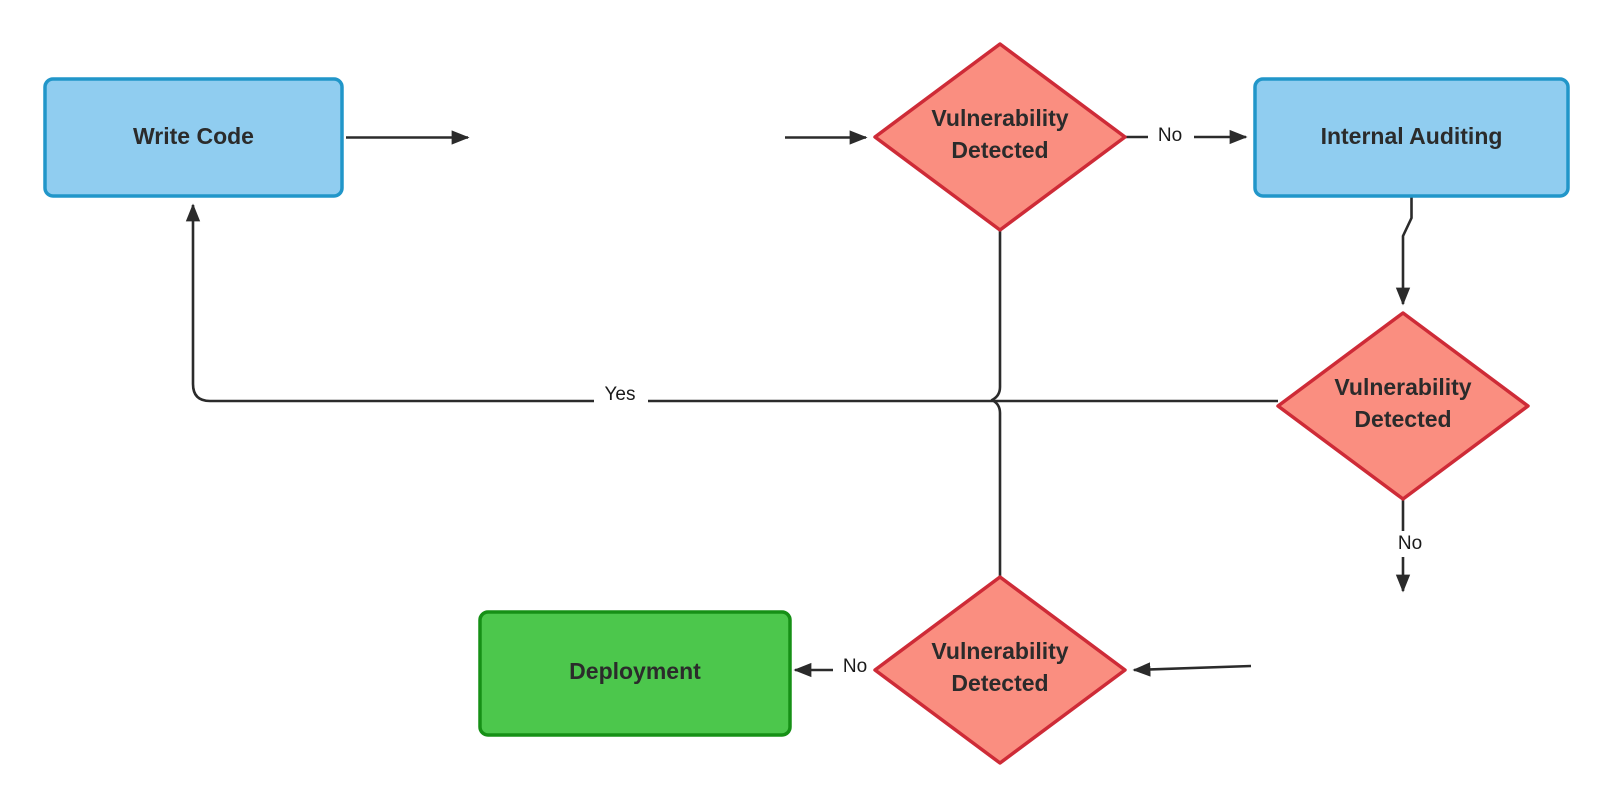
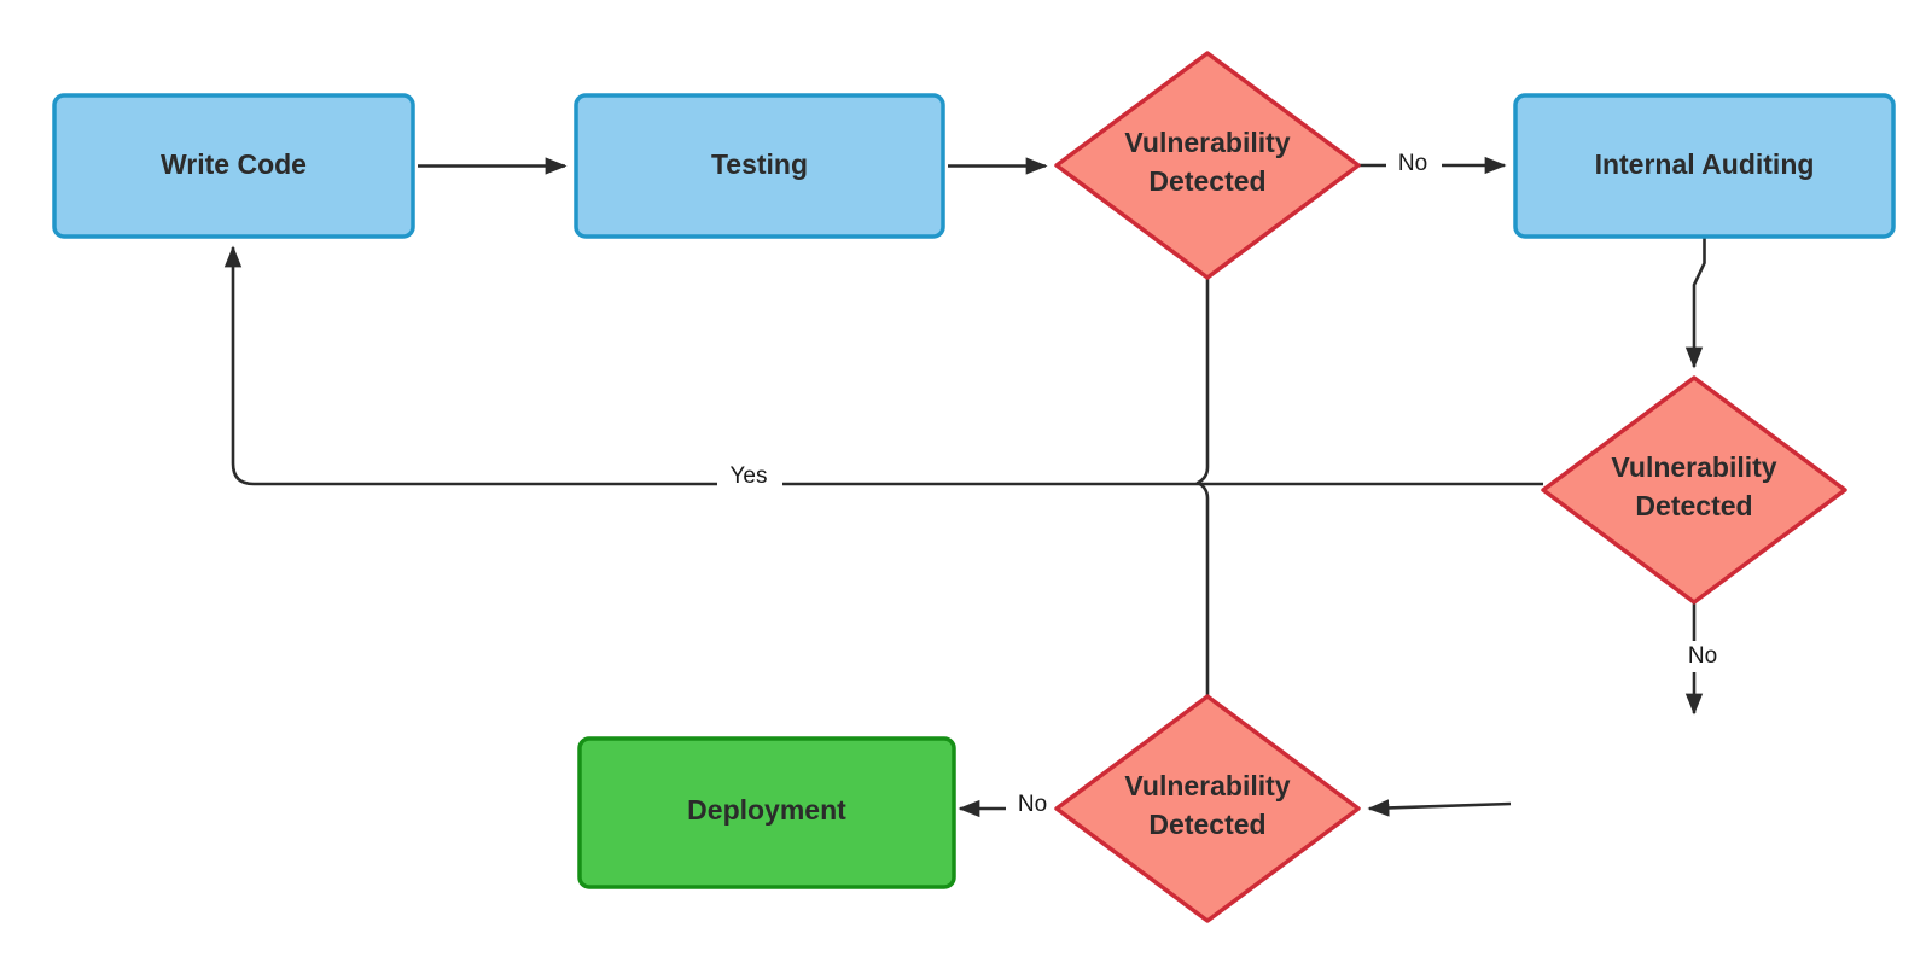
  No
  No
  No
  Yes
  Write Code
+ Testing
  Vulnerability
  Detected
  Internal Auditing
  Vulnerability
  Detected
  Vulnerability
  Detected
  Deployment
